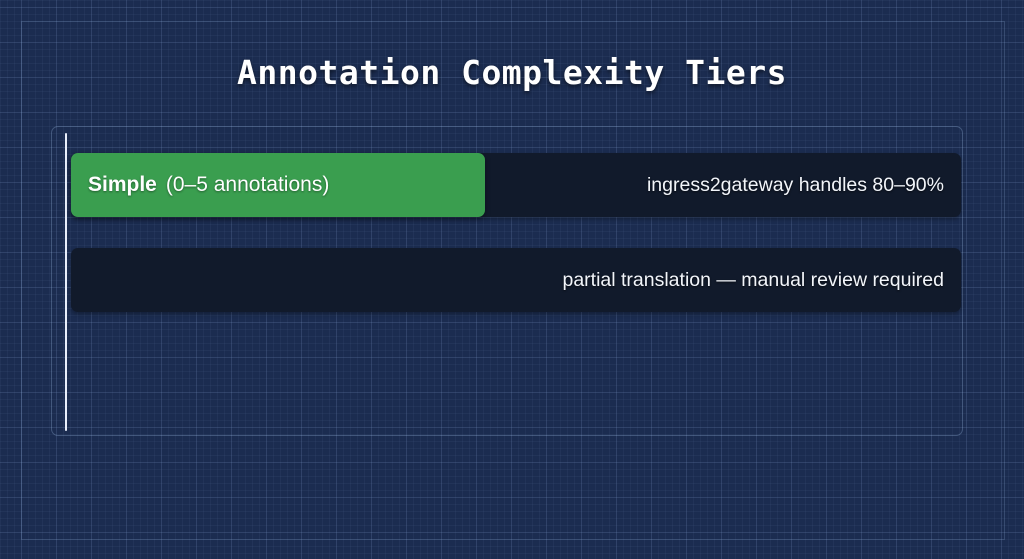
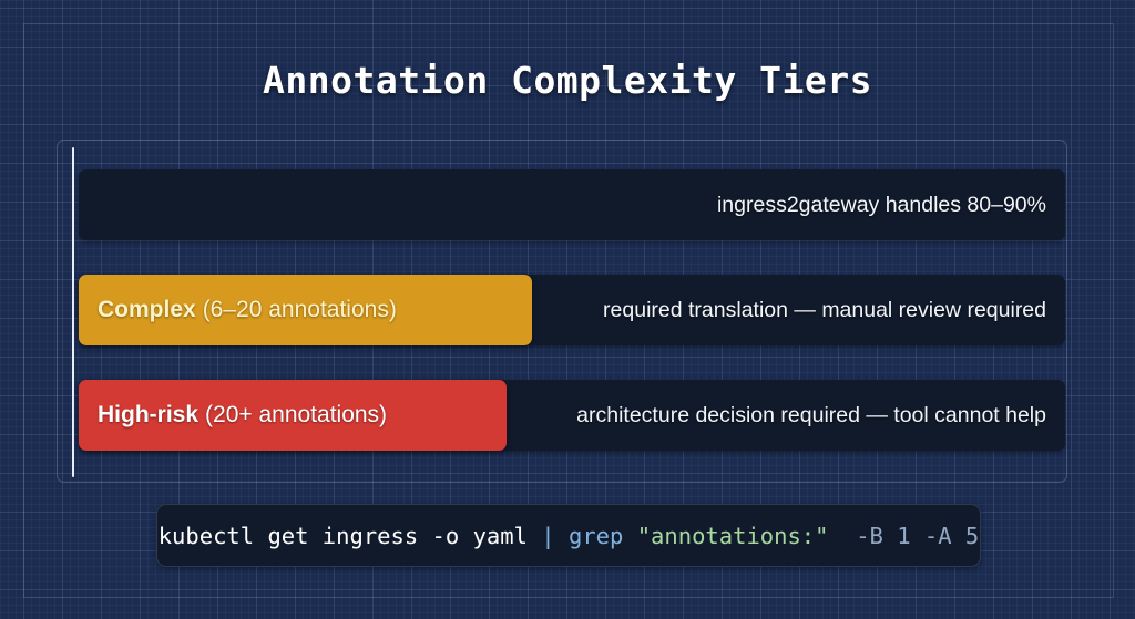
  Annotation Complexity Tiers
  ingress2gateway handles 80–90%
- Simple
- (0–5 annotations)
- partial translation — manual review required
+ required translation — manual review required
+ Complex
+ (6–20 annotations)
+ architecture decision required — tool cannot help
+ High-risk
+ (20+ annotations)
+ kubectl get ingress -o yaml | grep "annotations:" -B 1 -A 5
